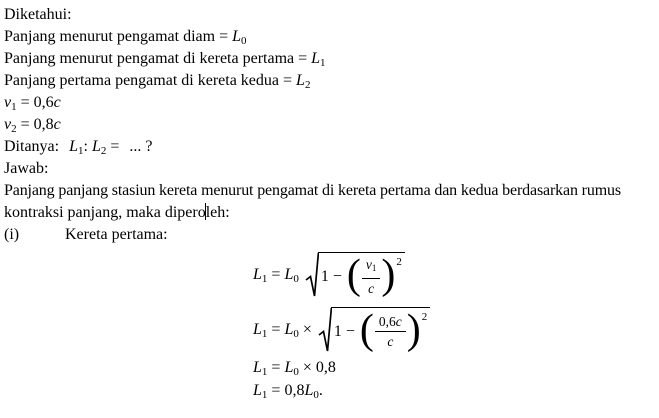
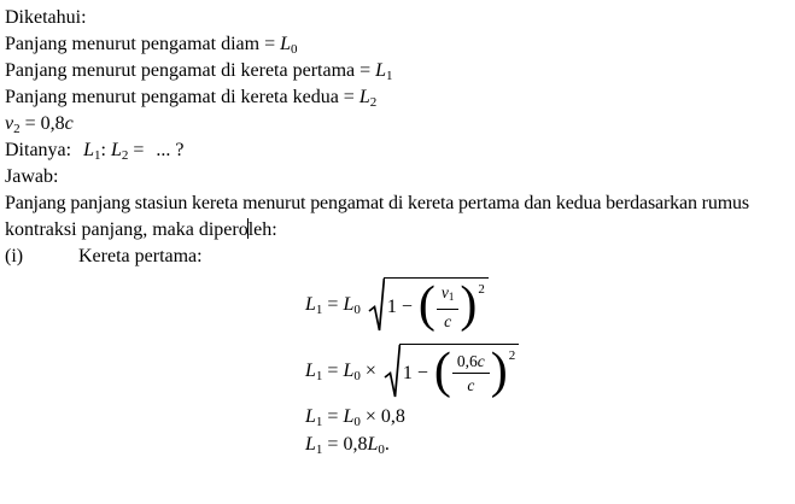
  Diketahui:
  Panjang menurut pengamat diam = L0
  Panjang menurut pengamat di kereta pertama = L1
- Panjang pertama pengamat di kereta kedua = L2
+ Panjang menurut pengamat di kereta kedua = L2
- v1 = 0,6c
  v2 = 0,8c
  Ditanya: L1: L2 = ... ?
  Jawab:
  Panjang panjang stasiun kereta menurut pengamat di kereta pertama dan kedua berdasarkan rumus
  kontraksi panjang, maka diperoleh:
  (i)
  Kereta pertama:
  L1 = L0
  1 −
  (
  v1
  c
  )
  2
  L1 = L0 ×
  1 −
  (
  0,6c
  c
  )
  2
  L1 = L0 × 0,8
  L1 = 0,8L0.
